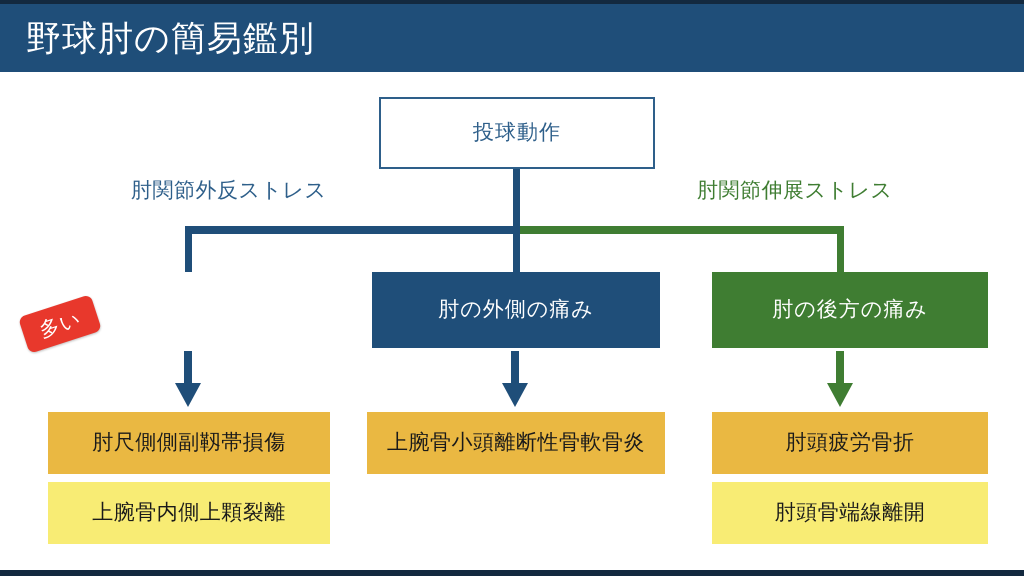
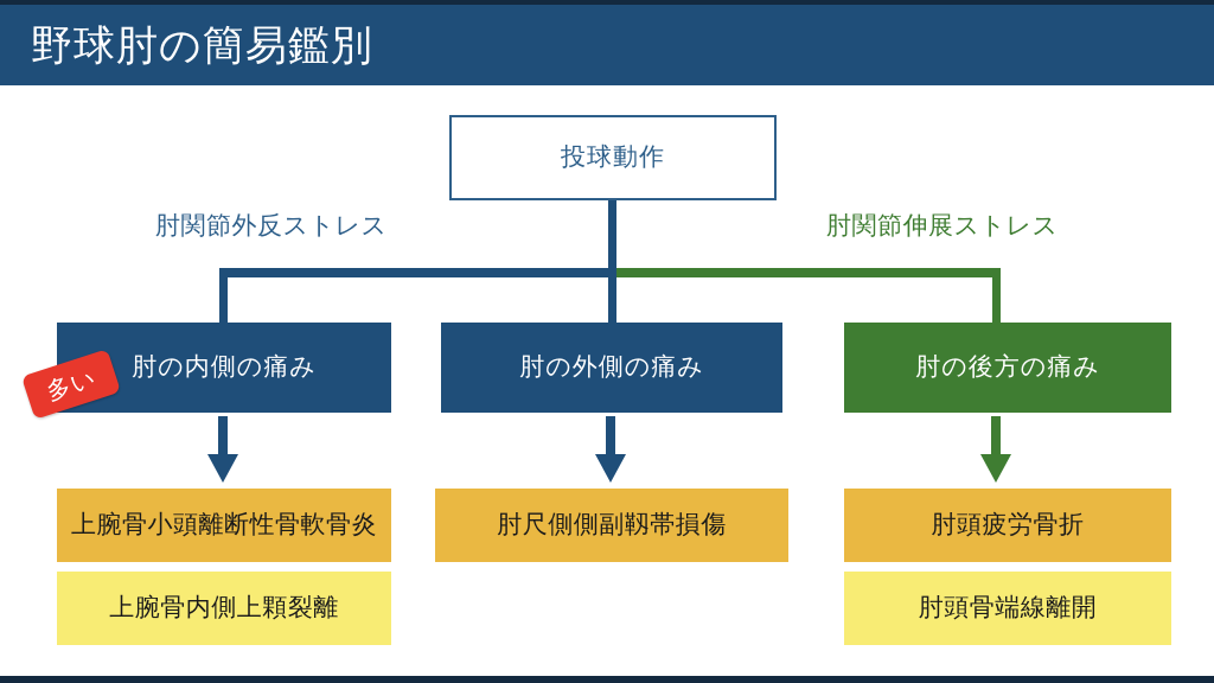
  野球肘の簡易鑑別
  投球動作
  肘関節外反ストレス
  肘関節伸展ストレス
+ 肘の内側の痛み
  肘の外側の痛み
  肘の後方の痛み
- 肘尺側側副靱帯損傷
+ 上腕骨小頭離断性骨軟骨炎
  上腕骨内側上顆裂離
- 上腕骨小頭離断性骨軟骨炎
+ 肘尺側側副靱帯損傷
  肘頭疲労骨折
  肘頭骨端線離開
